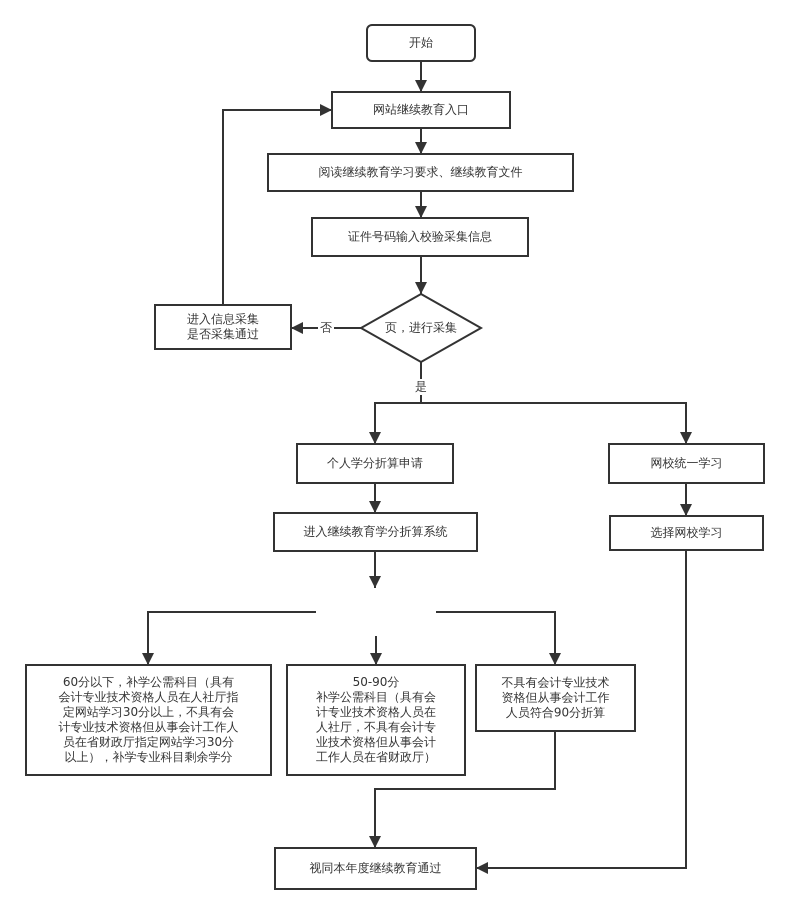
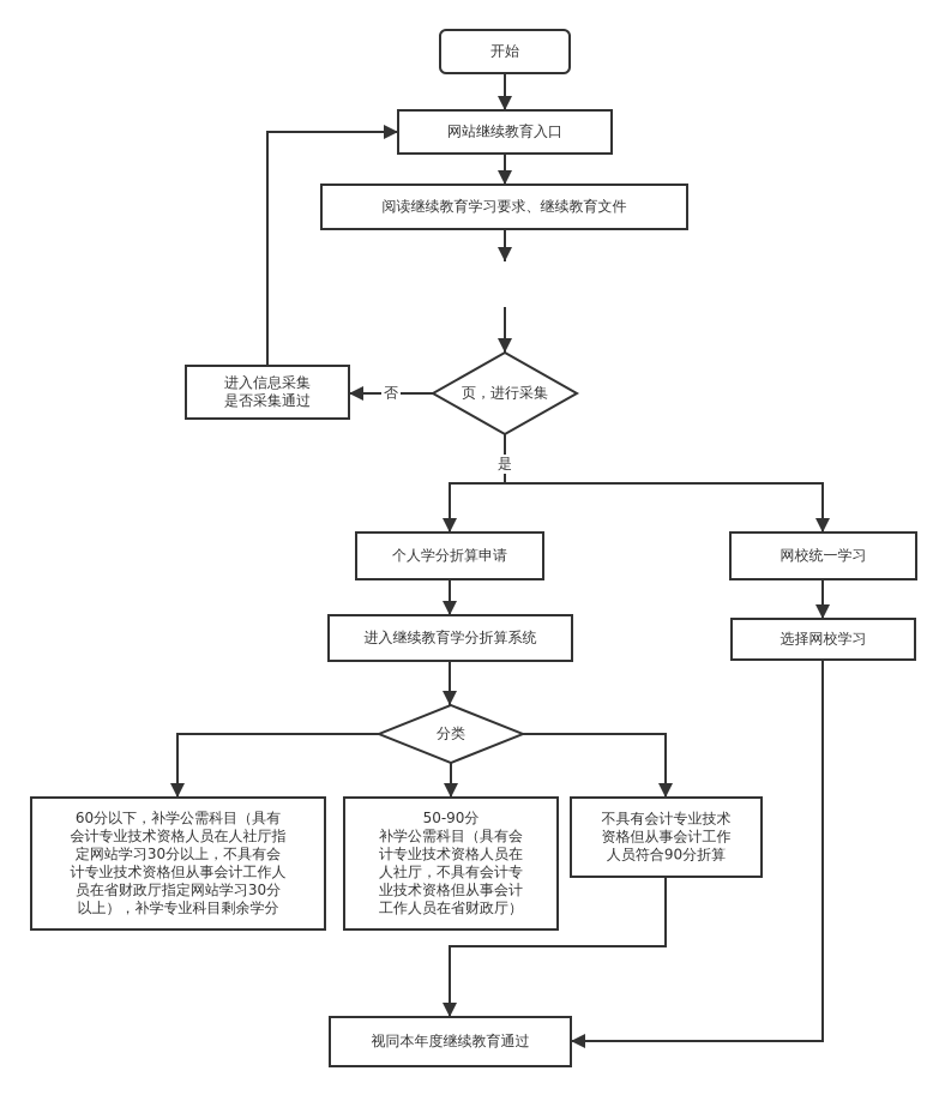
  开始
  网站继续教育入口
  阅读继续教育学习要求、继续教育文件
- 证件号码输入校验采集信息
  页，进行采集
  进入信息采集
  是否采集通过
  个人学分折算申请
  网校统一学习
  进入继续教育学分折算系统
  选择网校学习
+ 分类
  60分以下，补学公需科目（具有
  会计专业技术资格人员在人社厅指
  定网站学习30分以上，不具有会
  计专业技术资格但从事会计工作人
  员在省财政厅指定网站学习30分
  以上），补学专业科目剩余学分
  50-90分
  补学公需科目（具有会
  计专业技术资格人员在
  人社厅，不具有会计专
  业技术资格但从事会计
  工作人员在省财政厅）
  不具有会计专业技术
  资格但从事会计工作
  人员符合90分折算
  视同本年度继续教育通过
  否
  是
